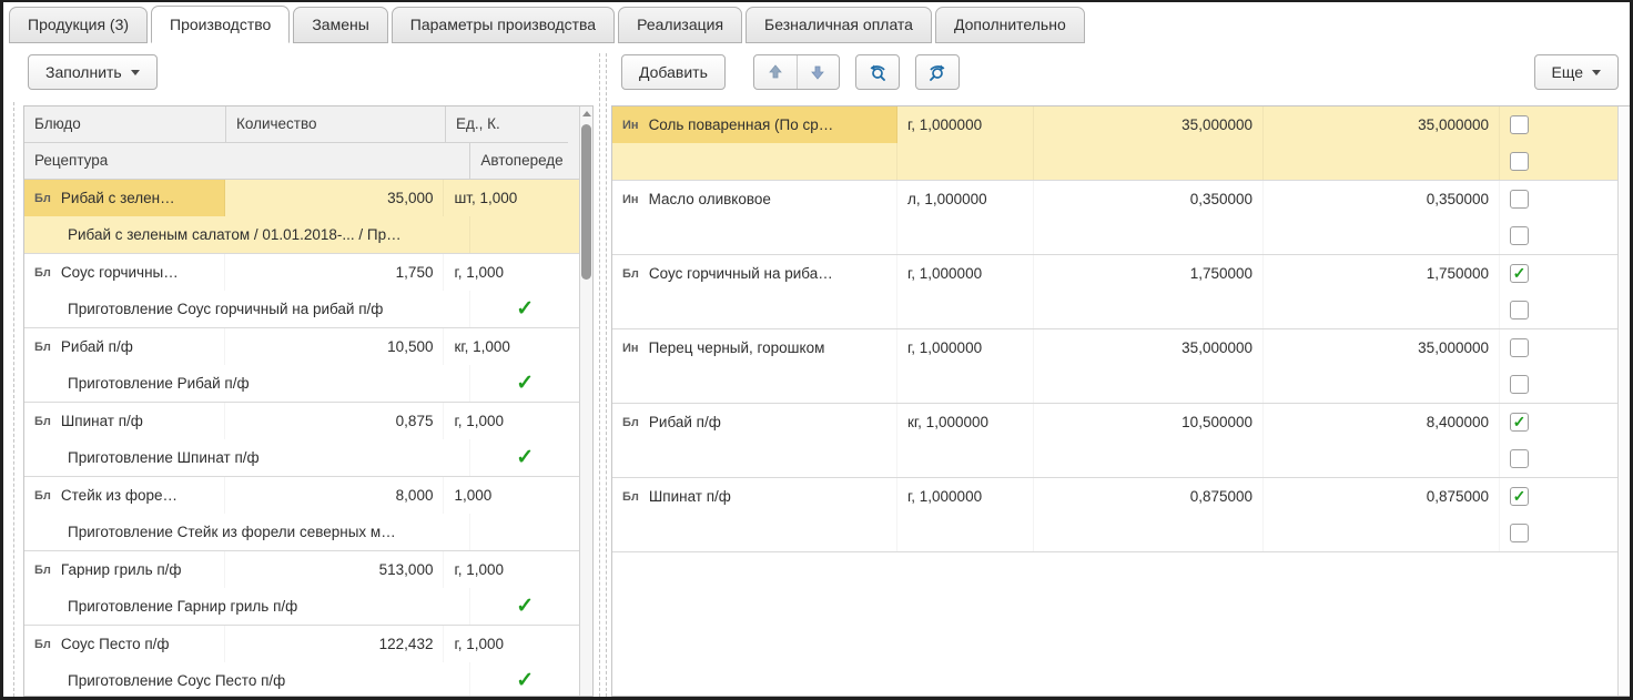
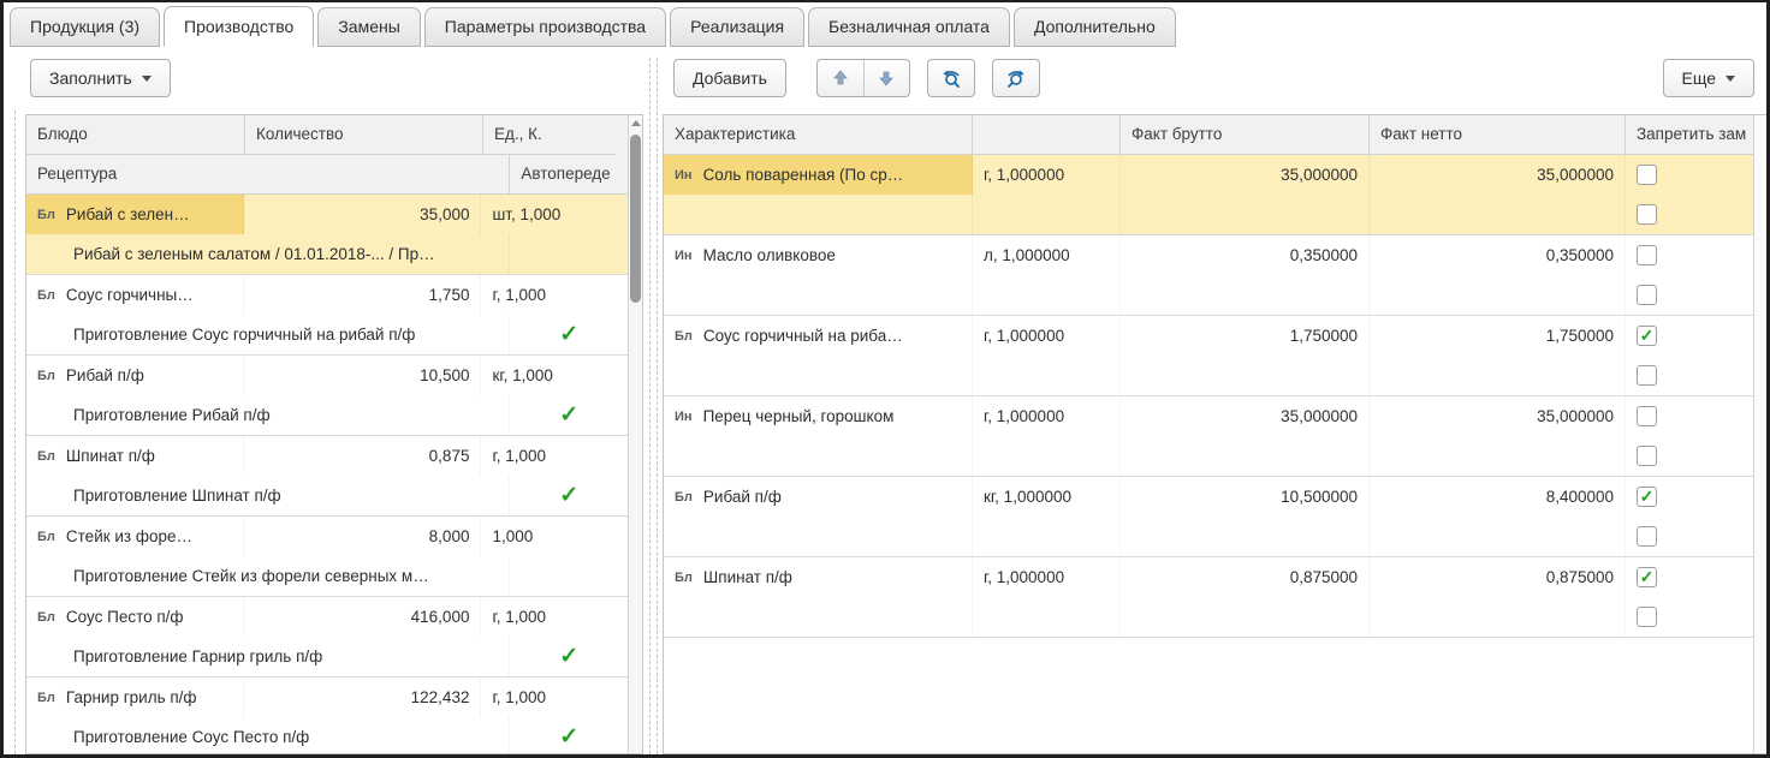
  Продукция (3)
  Производство
  Замены
  Параметры производства
  Реализация
  Безналичная оплата
  Дополнительно
  Заполнить
  Добавить
  Еще
  Блюдо
  Количество
  Ед., К.
  Рецептура
  Автопереде
  Бл
  Рибай с зелен…
  35,000
  шт, 1,000
  Рибай с зеленым салатом / 01.01.2018-... / Пр…
  Бл
  Соус горчичны…
  1,750
  г, 1,000
  Приготовление Соус горчичный на рибай п/ф
  ✓
  Бл
  Рибай п/ф
  10,500
  кг, 1,000
  Приготовление Рибай п/ф
  ✓
  Бл
  Шпинат п/ф
  0,875
  г, 1,000
  Приготовление Шпинат п/ф
  ✓
  Бл
  Стейк из форе…
  8,000
  1,000
  Приготовление Стейк из форели северных м…
  Бл
- Гарнир гриль п/ф
+ Соус Песто п/ф
- 513,000
+ 416,000
  г, 1,000
  Приготовление Гарнир гриль п/ф
  ✓
  Бл
- Соус Песто п/ф
+ Гарнир гриль п/ф
  122,432
  г, 1,000
  Приготовление Соус Песто п/ф
  ✓
+ Характеристика
+ Факт брутто
+ Факт нетто
+ Запретить зам
  Ин
  Соль поваренная (По ср…
  г, 1,000000
  35,000000
  35,000000
  Ин
  Масло оливковое
  л, 1,000000
  0,350000
  0,350000
  Бл
  Соус горчичный на риба…
  г, 1,000000
  1,750000
  1,750000
  Ин
  Перец черный, горошком
  г, 1,000000
  35,000000
  35,000000
  Бл
  Рибай п/ф
  кг, 1,000000
  10,500000
  8,400000
  Бл
  Шпинат п/ф
  г, 1,000000
  0,875000
  0,875000
